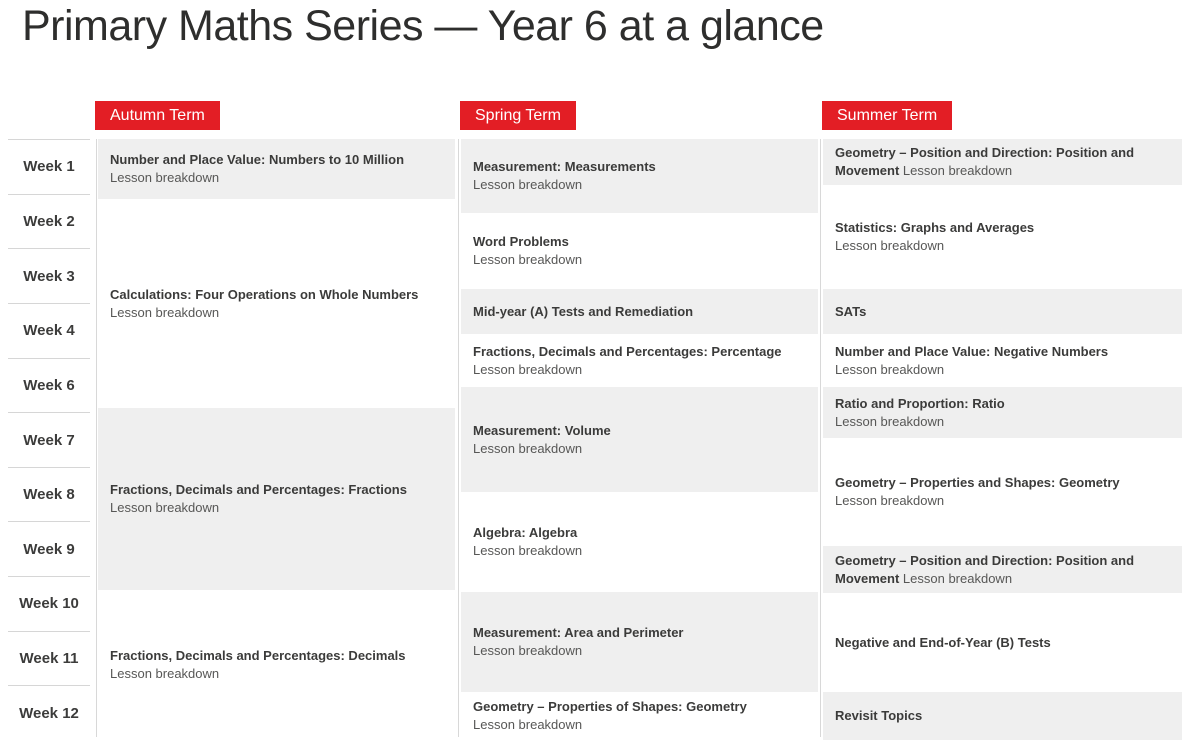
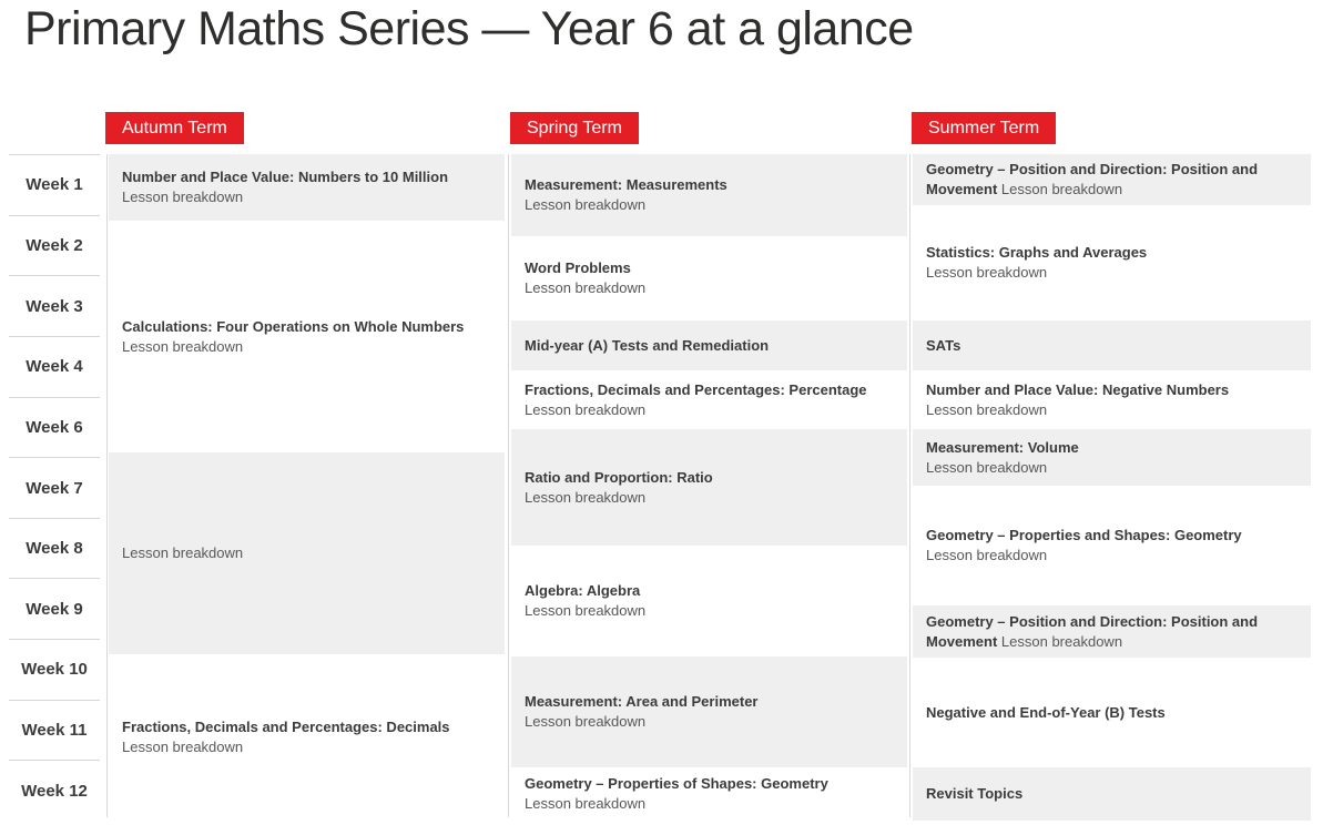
  Primary Maths Series — Year 6 at a glance
  Autumn Term
  Spring Term
  Summer Term
  Week 1
  Week 2
  Week 3
  Week 4
  Week 6
  Week 7
  Week 8
  Week 9
  Week 10
  Week 11
  Week 12
  Number and Place Value: Numbers to 10 Million
  Lesson breakdown
  Calculations: Four Operations on Whole Numbers
  Lesson breakdown
- Fractions, Decimals and Percentages: Fractions
  Lesson breakdown
  Fractions, Decimals and Percentages: Decimals
  Lesson breakdown
  Measurement: Measurements
  Lesson breakdown
  Word Problems
  Lesson breakdown
  Mid-year (A) Tests and Remediation
  Fractions, Decimals and Percentages: Percentage
  Lesson breakdown
- Measurement: Volume
+ Ratio and Proportion: Ratio
  Lesson breakdown
  Algebra: Algebra
  Lesson breakdown
  Measurement: Area and Perimeter
  Lesson breakdown
  Geometry – Properties of Shapes: Geometry
  Lesson breakdown
  Geometry – Position and Direction: Position and Movement Lesson breakdown
  Statistics: Graphs and Averages
  Lesson breakdown
  SATs
  Number and Place Value: Negative Numbers
  Lesson breakdown
- Ratio and Proportion: Ratio
+ Measurement: Volume
  Lesson breakdown
  Geometry – Properties and Shapes: Geometry
  Lesson breakdown
  Geometry – Position and Direction: Position and Movement Lesson breakdown
  Negative and End-of-Year (B) Tests
  Revisit Topics
